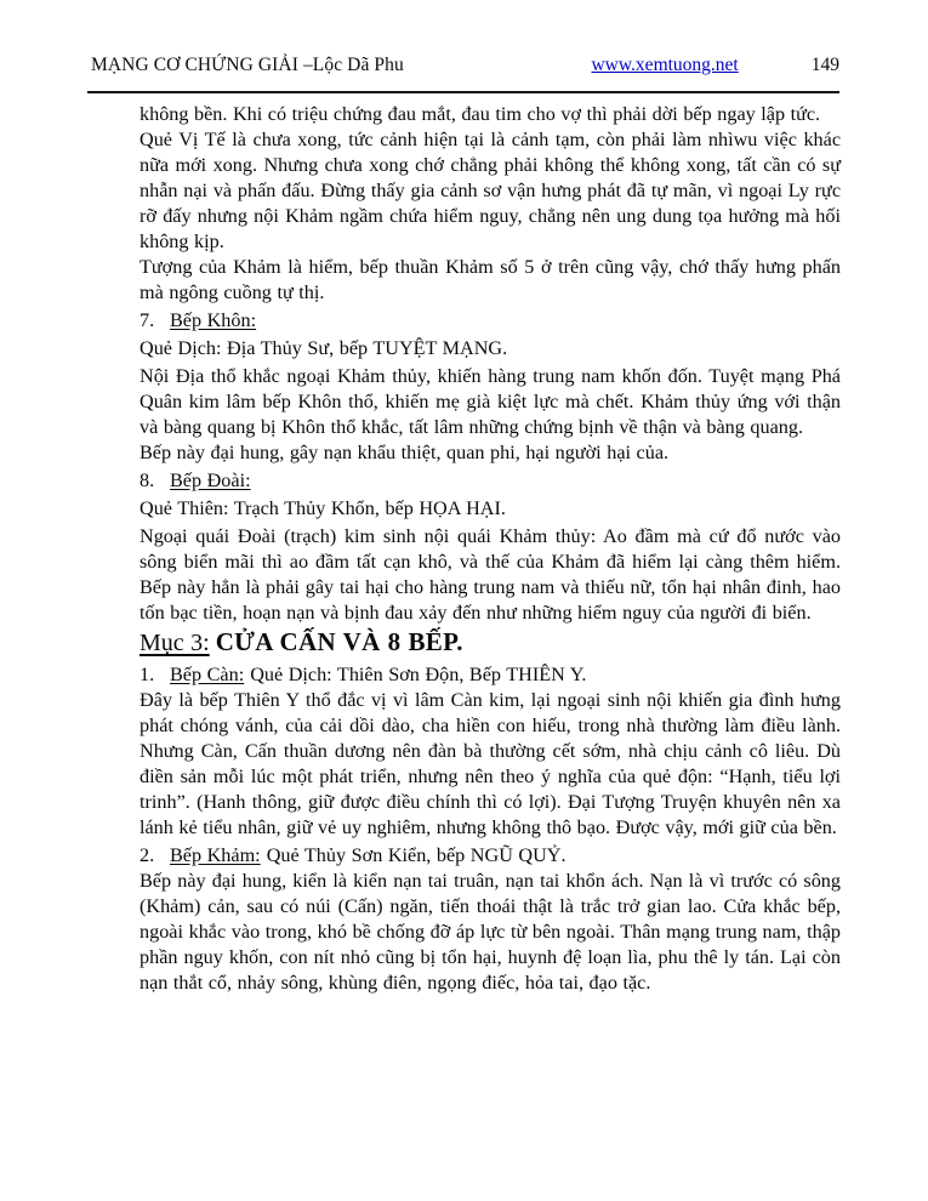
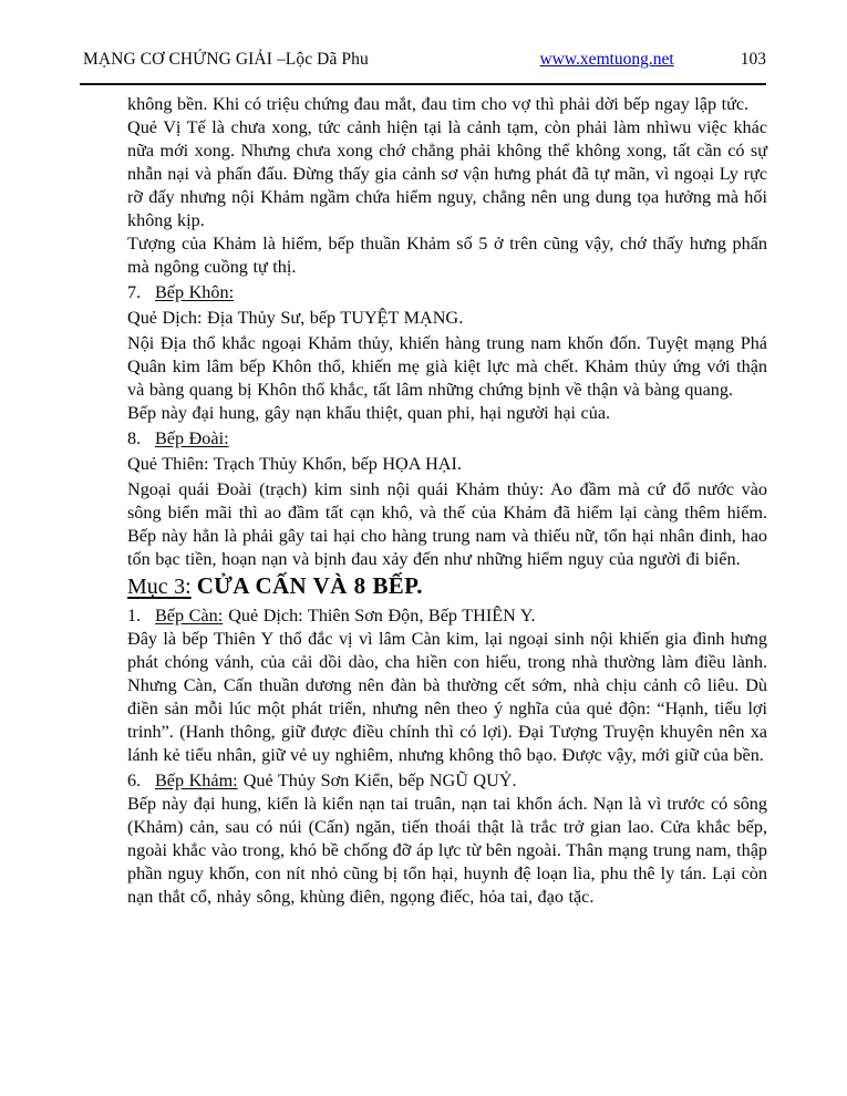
  MẠNG CƠ CHỨNG GIẢI –Lộc Dã Phu
  www.xemtuong.net
- 149
+ 103
  không bền. Khi có triệu chứng đau mắt, đau tim cho vợ thì phải dời bếp ngay lập tức.
  Quẻ Vị Tế là chưa xong, tức cảnh hiện tại là cảnh tạm, còn phải làm nhìwu việc khác nữa mới xong. Nhưng chưa xong chớ chẳng phải không thể không xong, tất cần có sự nhẫn nại và phấn đấu. Đừng thấy gia cảnh sơ vận hưng phát đã tự mãn, vì ngoại Ly rực rỡ đấy nhưng nội Khảm ngầm chứa hiểm nguy, chẳng nên ung dung tọa hưởng mà hối không kịp.
  Tượng của Khảm là hiểm, bếp thuần Khảm số 5 ở trên cũng vậy, chớ thấy hưng phấn mà ngông cuồng tự thị.
  7. Bếp Khôn:
  Quẻ Dịch: Địa Thủy Sư, bếp TUYỆT MẠNG.
  Nội Địa thổ khắc ngoại Khảm thủy, khiến hàng trung nam khốn đốn. Tuyệt mạng Phá Quân kim lâm bếp Khôn thổ, khiến mẹ già kiệt lực mà chết. Khảm thủy ứng với thận và bàng quang bị Khôn thổ khắc, tất lâm những chứng bịnh về thận và bàng quang.
  Bếp này đại hung, gây nạn khẩu thiệt, quan phi, hại người hại của.
  8. Bếp Đoài:
  Quẻ Thiên: Trạch Thủy Khổn, bếp HỌA HẠI.
  Ngoại quái Đoài (trạch) kim sinh nội quái Khảm thủy: Ao đầm mà cứ đổ nước vào sông biển mãi thì ao đầm tất cạn khô, và thế của Khảm đã hiểm lại càng thêm hiểm. Bếp này hẳn là phải gây tai hại cho hàng trung nam và thiếu nữ, tổn hại nhân đinh, hao tốn bạc tiền, hoạn nạn và bịnh đau xảy đến như những hiểm nguy của người đi biển.
  Mục 3: CỬA CẤN VÀ 8 BẾP.
  1. Bếp Càn: Quẻ Dịch: Thiên Sơn Độn, Bếp THIÊN Y.
  Đây là bếp Thiên Y thổ đắc vị vì lâm Càn kim, lại ngoại sinh nội khiến gia đình hưng phát chóng vánh, của cải dồi dào, cha hiền con hiếu, trong nhà thường làm điều lành. Nhưng Càn, Cấn thuần dương nên đàn bà thường cết sớm, nhà chịu cảnh cô liêu. Dù điền sản mỗi lúc một phát triển, nhưng nên theo ý nghĩa của quẻ độn: “Hạnh, tiểu lợi trinh”. (Hanh thông, giữ được điều chính thì có lợi). Đại Tượng Truyện khuyên nên xa lánh kẻ tiểu nhân, giữ vẻ uy nghiêm, nhưng không thô bạo. Được vậy, mới giữ của bền.
- 2. Bếp Khảm: Quẻ Thủy Sơn Kiển, bếp NGŨ QUỶ.
+ 6. Bếp Khảm: Quẻ Thủy Sơn Kiển, bếp NGŨ QUỶ.
  Bếp này đại hung, kiển là kiển nạn tai truân, nạn tai khổn ách. Nạn là vì trước có sông (Khảm) cản, sau có núi (Cấn) ngăn, tiến thoái thật là trắc trở gian lao. Cửa khắc bếp, ngoài khắc vào trong, khó bề chống đỡ áp lực từ bên ngoài. Thân mạng trung nam, thập phần nguy khốn, con nít nhỏ cũng bị tổn hại, huynh đệ loạn lìa, phu thê ly tán. Lại còn nạn thắt cổ, nhảy sông, khùng điên, ngọng điếc, hỏa tai, đạo tặc.
